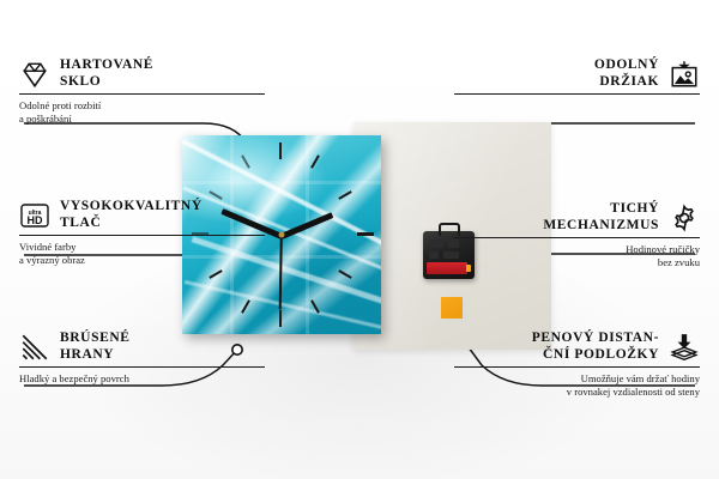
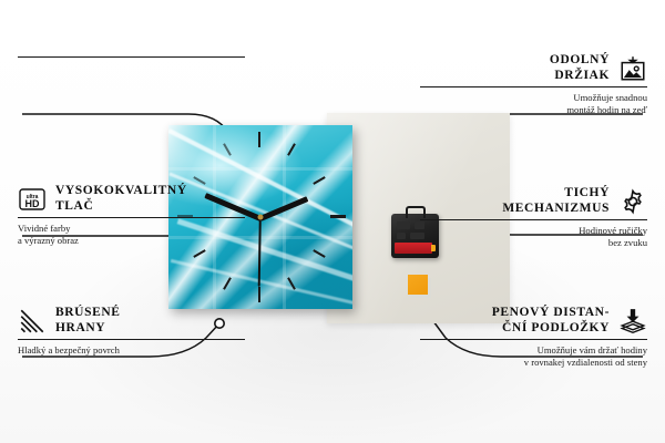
- HARTOVANÉ
- SKLO
- Odolné proti rozbití
- a poškrábání
  HD
  VYSOKOKVALITNÝ
  TLAČ
  Vividné farby
  a výrazný obraz
  BRÚSENÉ
  HRANY
  Hladký a bezpečný povrch
  ODOLNÝ
  DRŽIAK
+ Umožňuje snadnou
+ montáž hodin na zeď
  TICHÝ
  MECHANIZMUS
  Hodinové ručičky
  bez zvuku
  PENOVÝ DISTAN-
  ČNÍ PODLOŽKY
  Umožňuje vám držať hodiny
  v rovnakej vzdialenosti od steny
